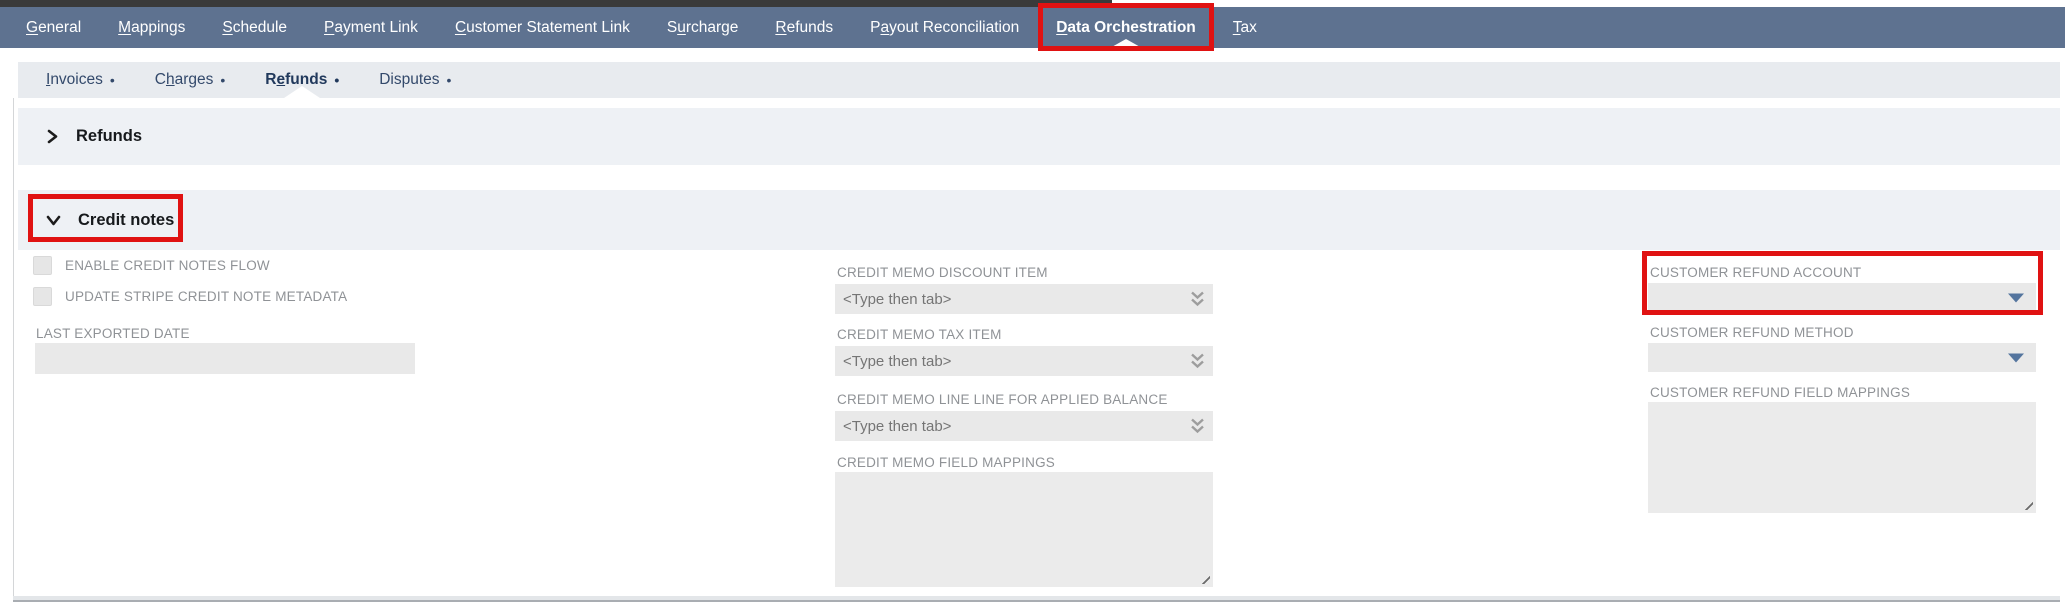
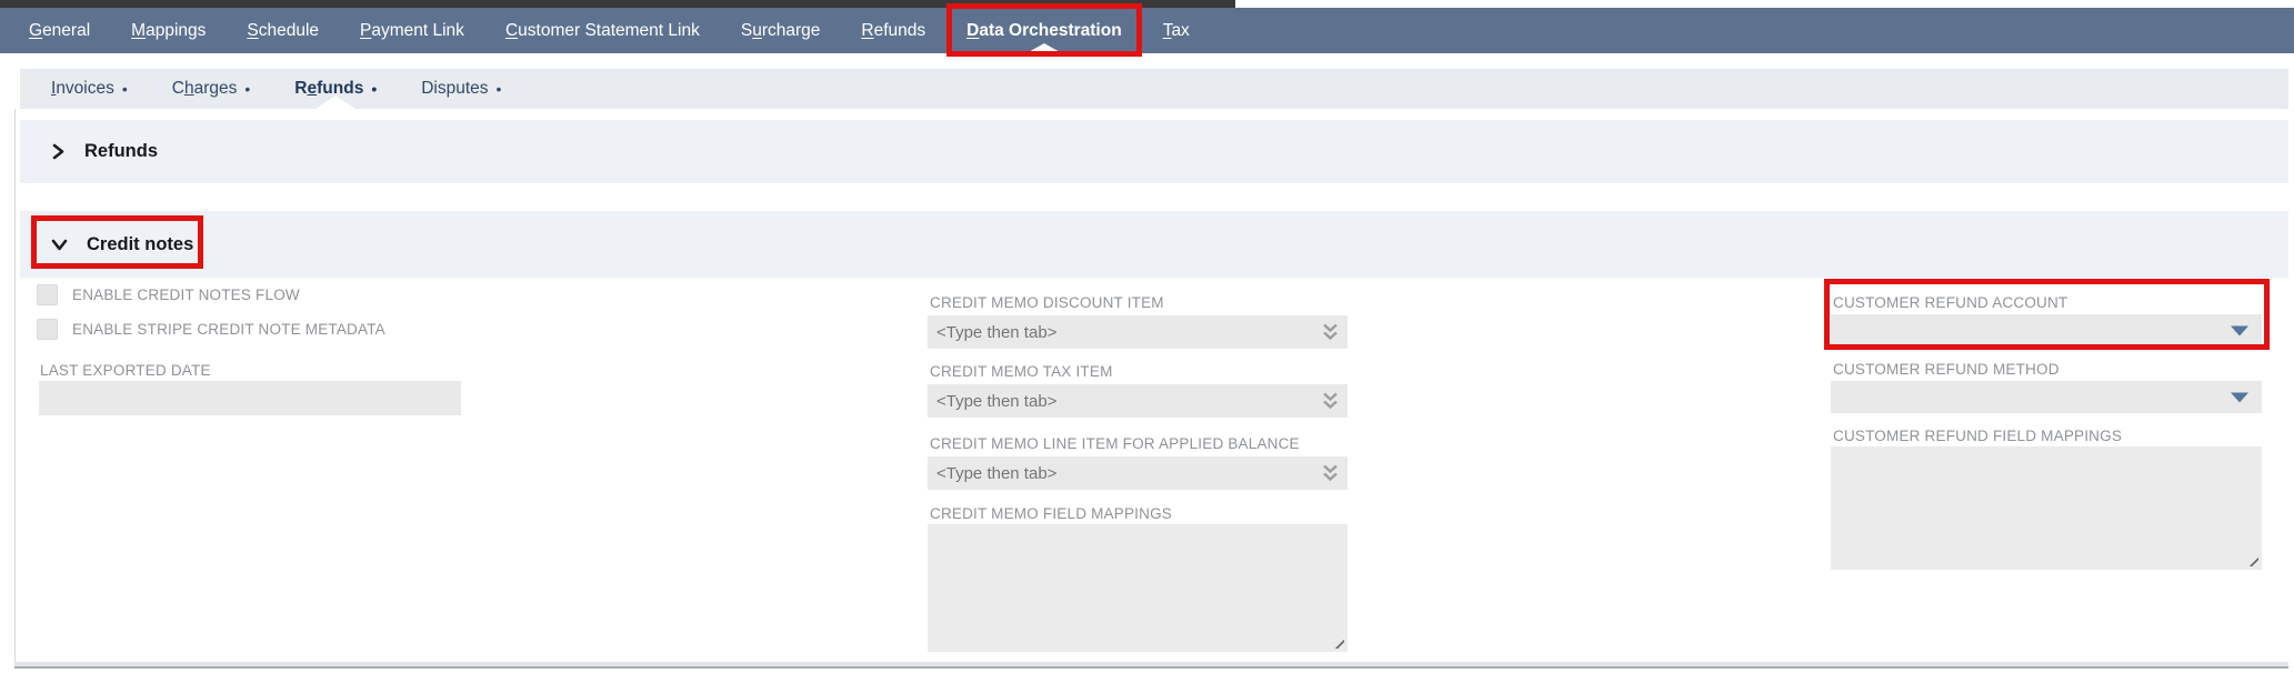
  General
  Mappings
  Schedule
  Payment Link
  Customer Statement Link
  Surcharge
  Refunds
- Payout Reconciliation
  Data Orchestration
  Tax
  Invoices
  •
  Charges
  •
  Refunds
  •
  Disputes
  •
  Refunds
  Credit notes
  ENABLE CREDIT NOTES FLOW
- UPDATE STRIPE CREDIT NOTE METADATA
+ ENABLE STRIPE CREDIT NOTE METADATA
  LAST EXPORTED DATE
  CREDIT MEMO DISCOUNT ITEM
  <Type then tab>
  CREDIT MEMO TAX ITEM
  <Type then tab>
- CREDIT MEMO LINE LINE FOR APPLIED BALANCE
+ CREDIT MEMO LINE ITEM FOR APPLIED BALANCE
  <Type then tab>
  CREDIT MEMO FIELD MAPPINGS
  CUSTOMER REFUND ACCOUNT
  CUSTOMER REFUND METHOD
  CUSTOMER REFUND FIELD MAPPINGS
